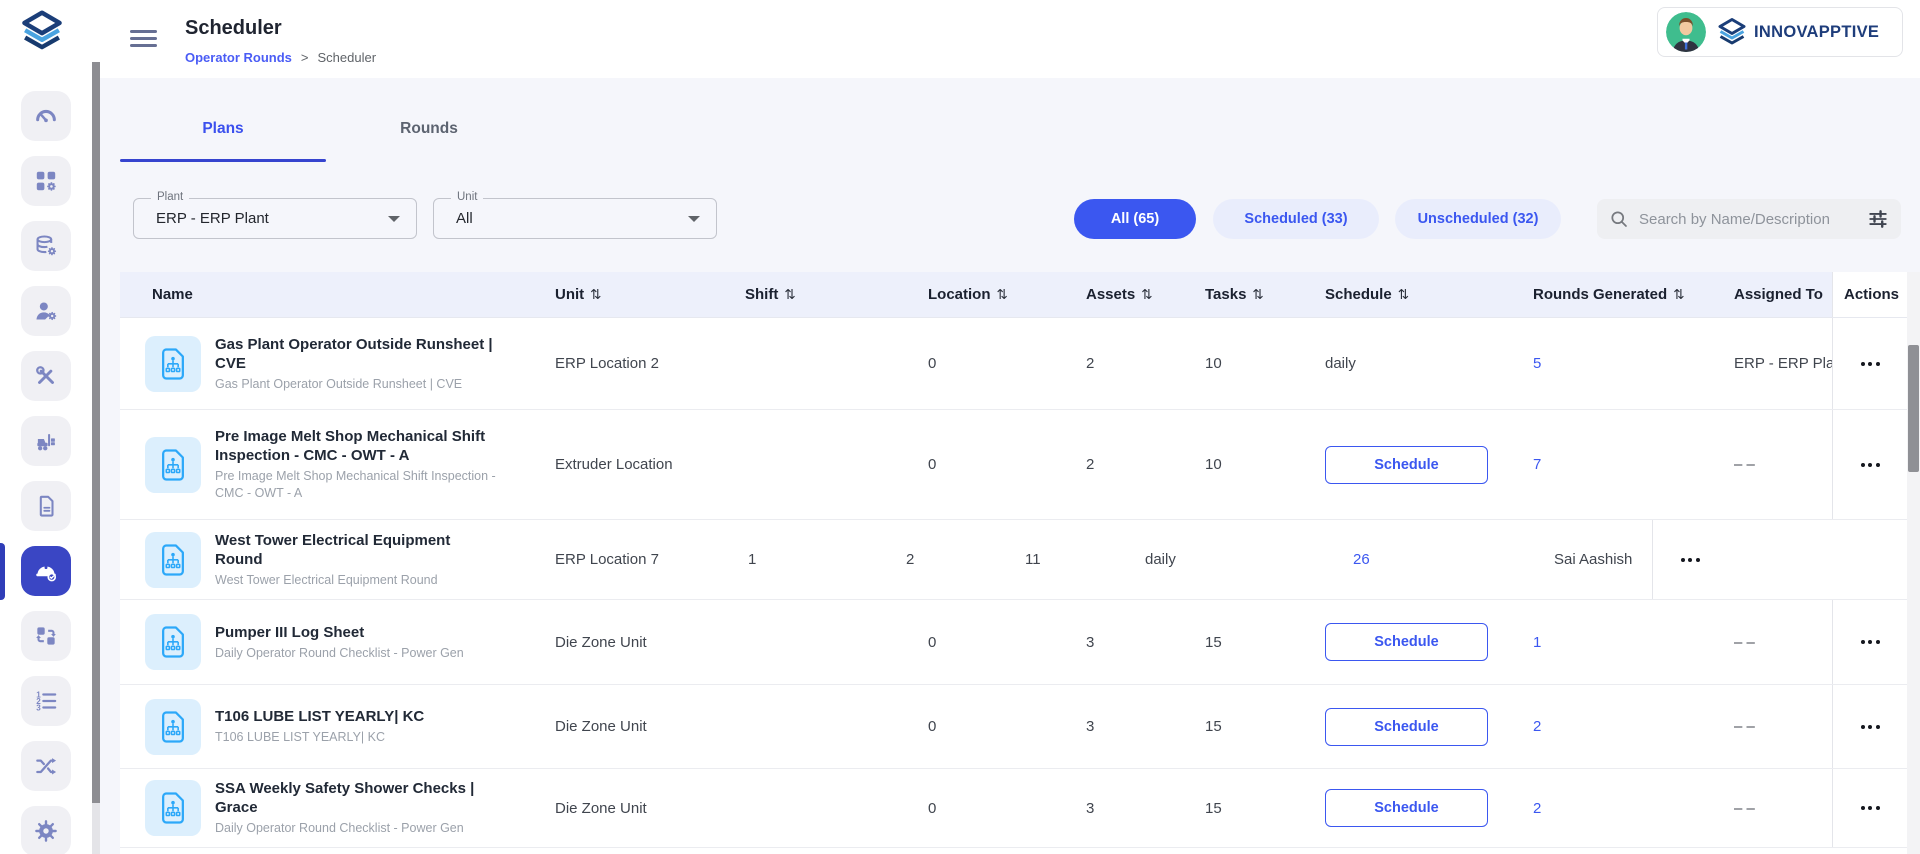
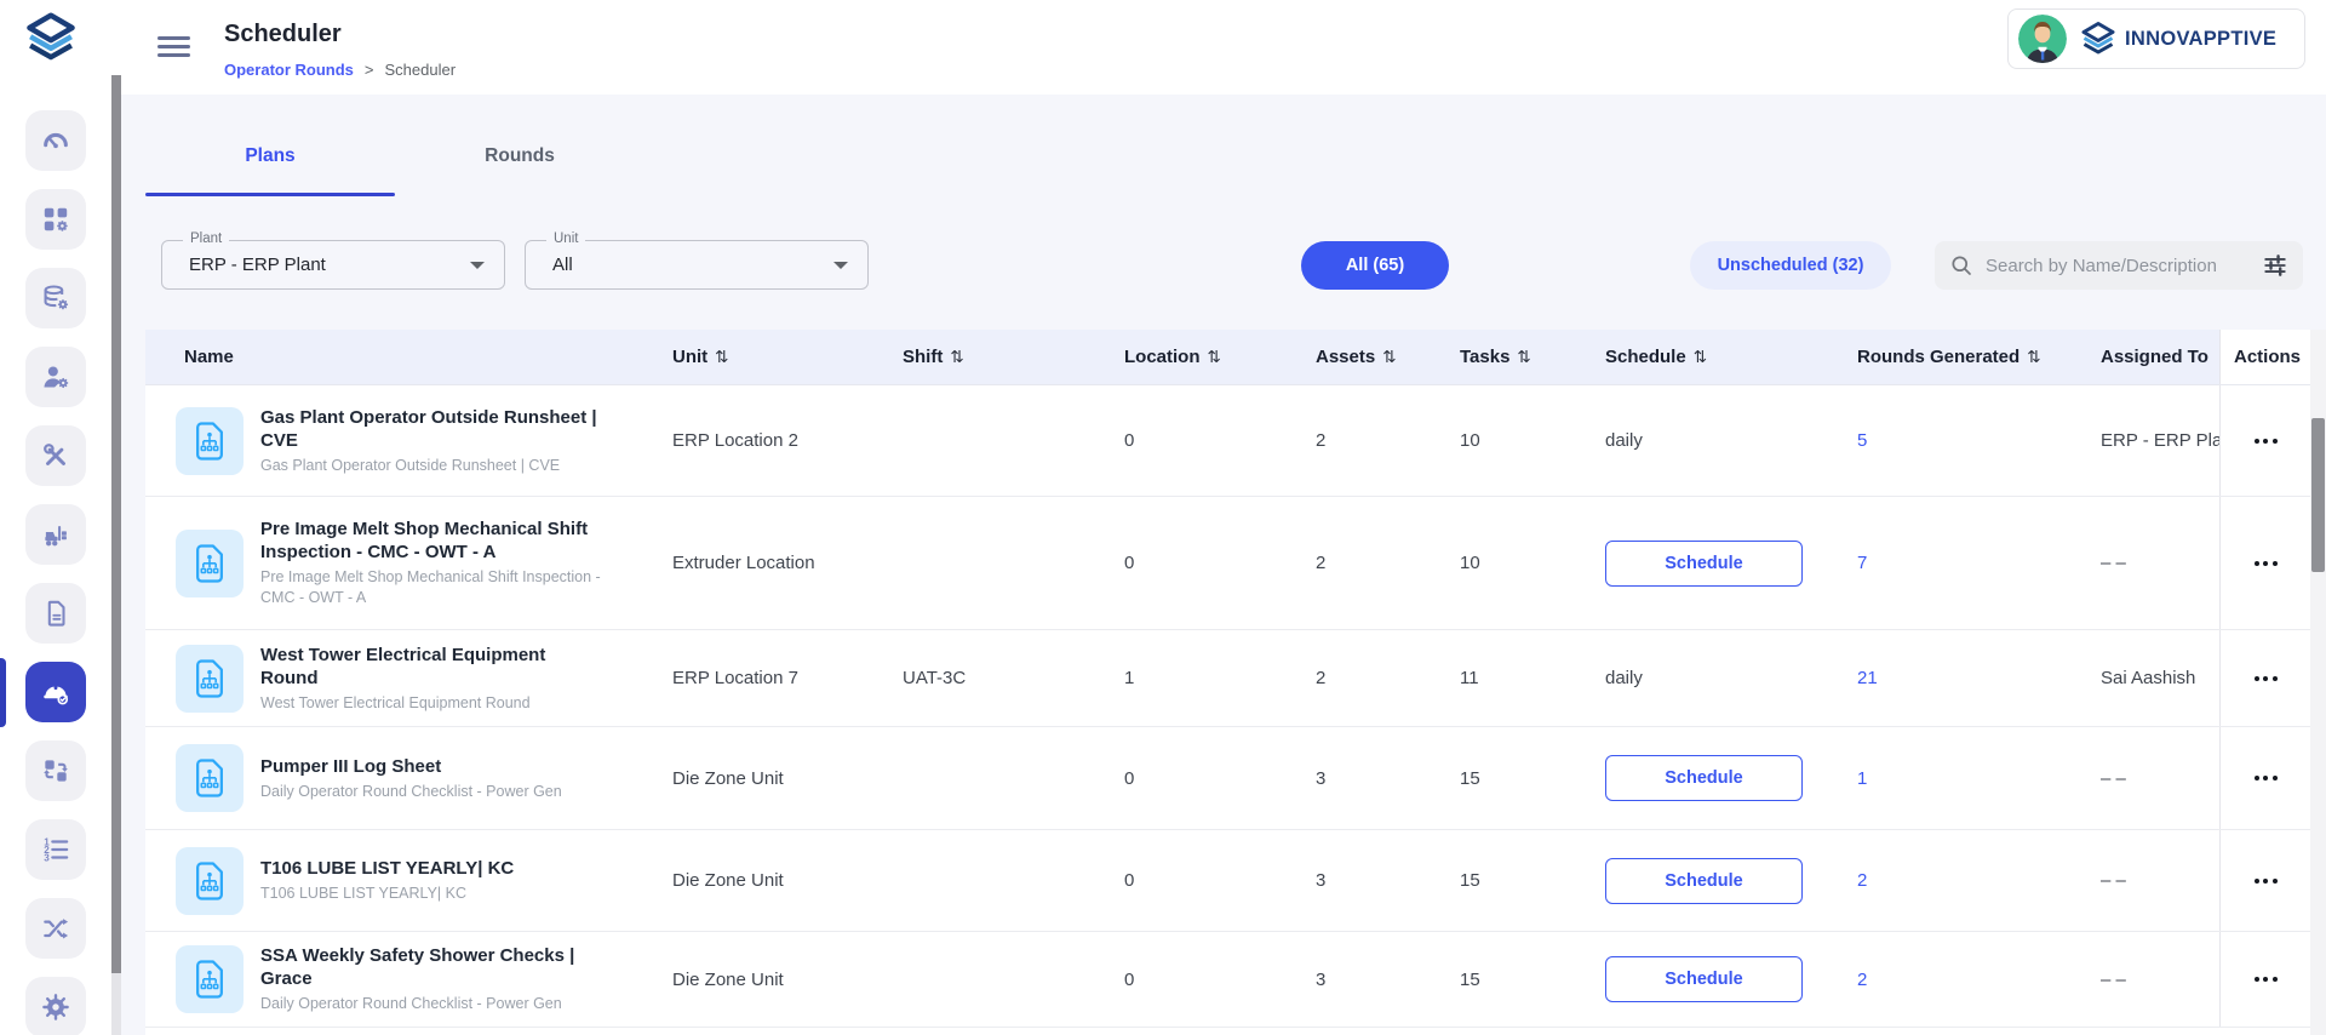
  Scheduler
  Operator Rounds
  >
  Scheduler
  INNOVAPPTIVE
  1
  2
  3
  Plans
  Rounds
  Plant
  ERP - ERP Plant
  Unit
  All
  All (65)
- Scheduled (33)
  Unscheduled (32)
  Search by Name/Description
  Name
  Unit
  ⇅
  Shift
  ⇅
  Location
  ⇅
  Assets
  ⇅
  Tasks
  ⇅
  Schedule
  ⇅
  Rounds Generated
  ⇅
  Assigned To
  Actions
  Gas Plant Operator Outside Runsheet | CVE
  Gas Plant Operator Outside Runsheet | CVE
  ERP Location 2
  0
  2
  10
  daily
  5
  ERP - ERP Pla
  Pre Image Melt Shop Mechanical Shift Inspection - CMC - OWT - A
  Pre Image Melt Shop Mechanical Shift Inspection - CMC - OWT - A
  Extruder Location
  0
  2
  10
  Schedule
  7
  – –
  West Tower Electrical Equipment Round
  West Tower Electrical Equipment Round
  ERP Location 7
+ UAT-3C
  1
  2
  11
  daily
- 26
+ 21
  Sai Aashish
  Pumper III Log Sheet
  Daily Operator Round Checklist - Power Gen
  Die Zone Unit
  0
  3
  15
  Schedule
  1
  – –
  T106 LUBE LIST YEARLY| KC
  T106 LUBE LIST YEARLY| KC
  Die Zone Unit
  0
  3
  15
  Schedule
  2
  – –
  SSA Weekly Safety Shower Checks | Grace
  Daily Operator Round Checklist - Power Gen
  Die Zone Unit
  0
  3
  15
  Schedule
  2
  – –
